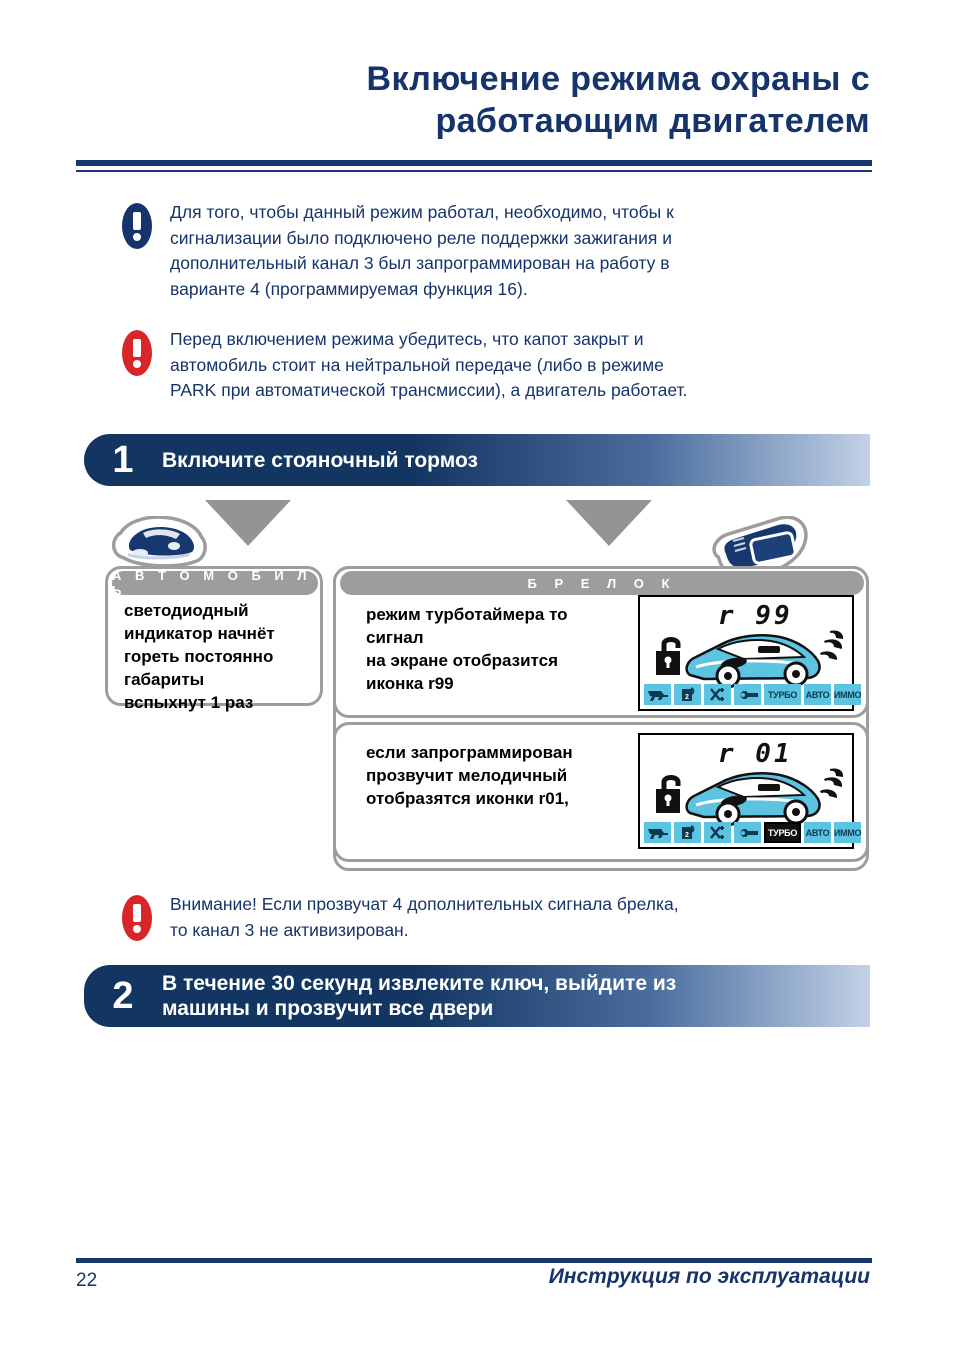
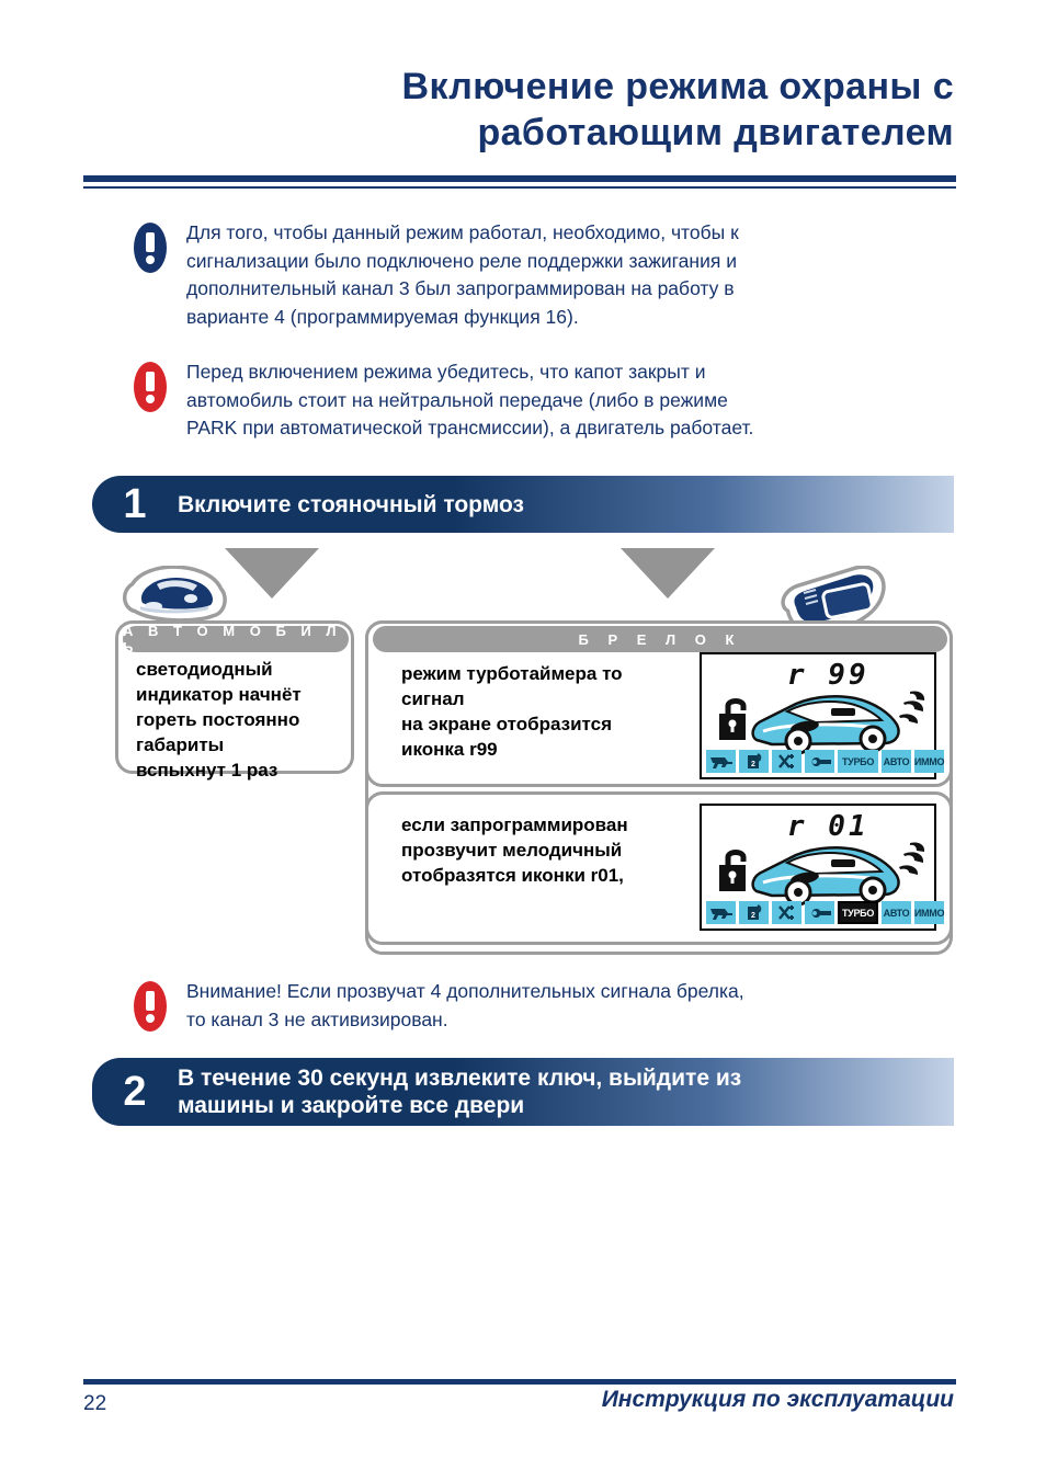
  Включение режима охраны с
  работающим двигателем
  Для того, чтобы данный режим работал, необходимо, чтобы к
  сигнализации было подключено реле поддержки зажигания и
  дополнительный канал 3 был запрограммирован на работу в
  варианте 4 (программируемая функция 16).
  Перед включением режима убедитесь, что капот закрыт и
  автомобиль стоит на нейтральной передаче (либо в режиме
  PARK при автоматической трансмиссии), а двигатель работает.
  1
  Включите стояночный тормоз
  А В Т О М О Б И Л Ь
  светодиодный
  индикатор начнёт
  гореть постоянно
  габариты
  вспыхнут 1 раз
  Б Р Е Л О К
  режим турботаймера то
  сигнал
  на экране отобразится
  иконка r99
  r 99
  ТУРБО
  АВТО
  ИММО
  если запрограммирован
  прозвучит мелодичный
  отобразятся иконки r01,
  r 01
  ТУРБО
  АВТО
  ИММО
  Внимание! Если прозвучат 4 дополнительных сигнала брелка,
  то канал 3 не активизирован.
  2
  В течение 30 секунд извлеките ключ, выйдите из
- машины и прозвучит все двери
+ машины и закройте все двери
  22
  Инструкция по эксплуатации
